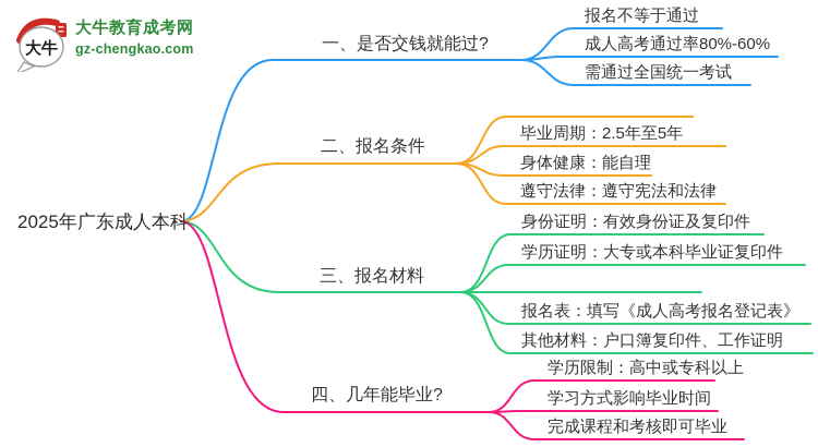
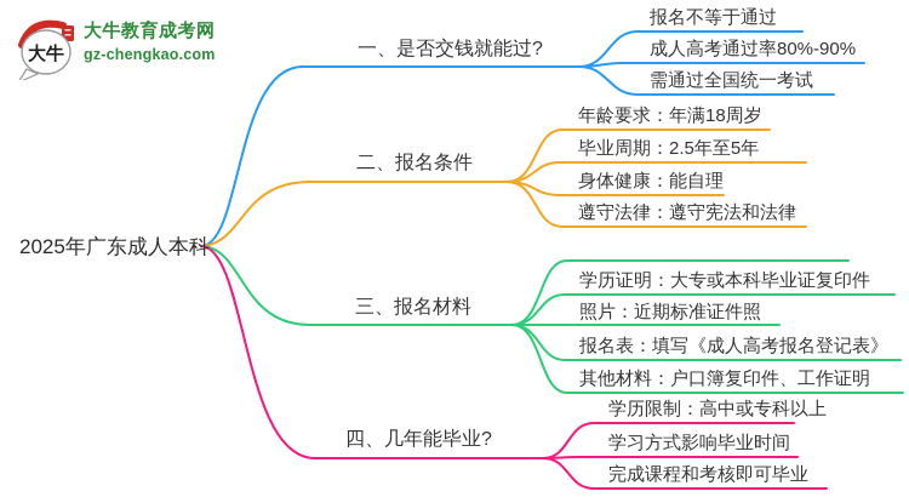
  大牛
  大牛教育成考网
  gz-chengkao.com
  2025年广东成人本科
  一、是否交钱就能过?
  二、报名条件
  三、报名材料
  四、几年能毕业?
  报名不等于通过
- 成人高考通过率80%-60%
+ 成人高考通过率80%-90%
  需通过全国统一考试
+ 年龄要求：年满18周岁
  毕业周期：2.5年至5年
  身体健康：能自理
  遵守法律：遵守宪法和法律
- 身份证明：有效身份证及复印件
  学历证明：大专或本科毕业证复印件
+ 照片：近期标准证件照
  报名表：填写《成人高考报名登记表》
  其他材料：户口簿复印件、工作证明
  学历限制：高中或专科以上
  学习方式影响毕业时间
  完成课程和考核即可毕业
